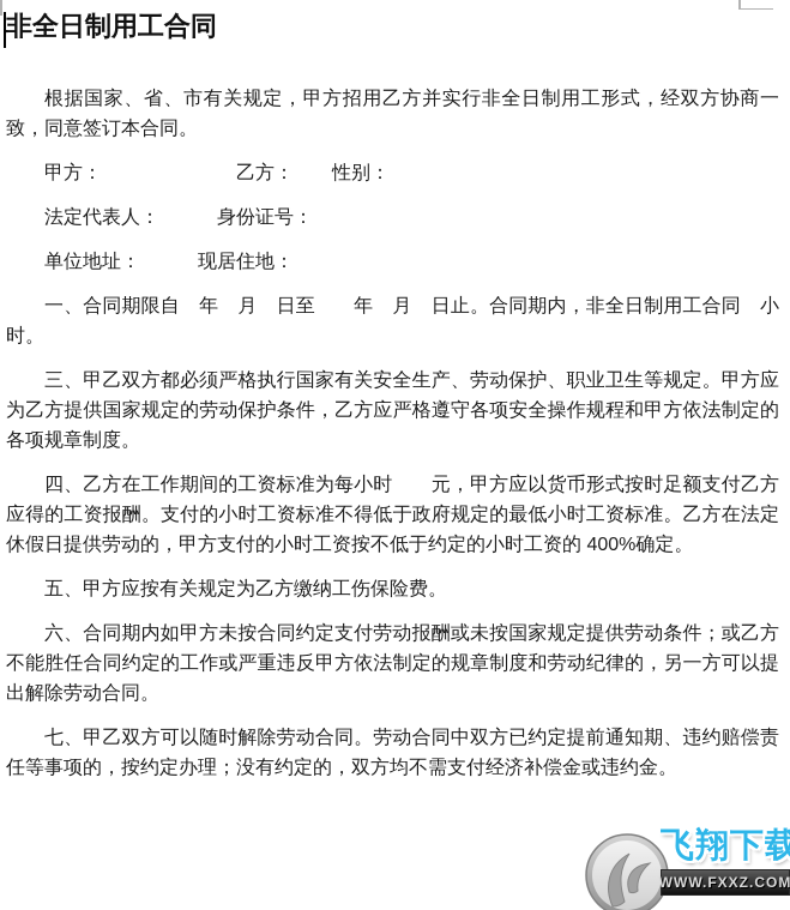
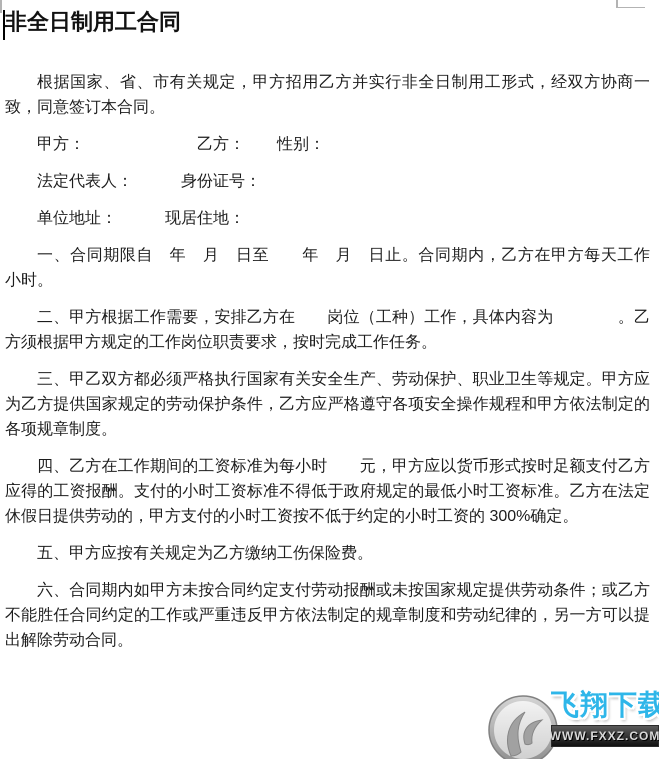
  非全日制用工合同
  根据国家、省、市有关规定，甲方招用乙方并实行非全日制用工形式，经双方协商一致，同意签订本合同。
  甲方： 乙方： 性别：
  法定代表人： 身份证号：
  单位地址： 现居住地：
- 一、合同期限自 年 月 日至 年 月 日止。合同期内，非全日制用工合同 小时。
+ 一、合同期限自 年 月 日至 年 月 日止。合同期内，乙方在甲方每天工作 小时。
+ 二、甲方根据工作需要，安排乙方在 岗位（工种）工作，具体内容为 。乙方须根据甲方规定的工作岗位职责要求，按时完成工作任务。
  三、甲乙双方都必须严格执行国家有关安全生产、劳动保护、职业卫生等规定。甲方应为乙方提供国家规定的劳动保护条件，乙方应严格遵守各项安全操作规程和甲方依法制定的各项规章制度。
- 四、乙方在工作期间的工资标准为每小时 元，甲方应以货币形式按时足额支付乙方应得的工资报酬。支付的小时工资标准不得低于政府规定的最低小时工资标准。乙方在法定休假日提供劳动的，甲方支付的小时工资按不低于约定的小时工资的 400%确定。
+ 四、乙方在工作期间的工资标准为每小时 元，甲方应以货币形式按时足额支付乙方应得的工资报酬。支付的小时工资标准不得低于政府规定的最低小时工资标准。乙方在法定休假日提供劳动的，甲方支付的小时工资按不低于约定的小时工资的 300%确定。
  五、甲方应按有关规定为乙方缴纳工伤保险费。
  六、合同期内如甲方未按合同约定支付劳动报酬或未按国家规定提供劳动条件；或乙方不能胜任合同约定的工作或严重违反甲方依法制定的规章制度和劳动纪律的，另一方可以提出解除劳动合同。
- 七、甲乙双方可以随时解除劳动合同。劳动合同中双方已约定提前通知期、违约赔偿责任等事项的，按约定办理；没有约定的，双方均不需支付经济补偿金或违约金。
  飞翔下载
  WWW.FXXZ.COM
